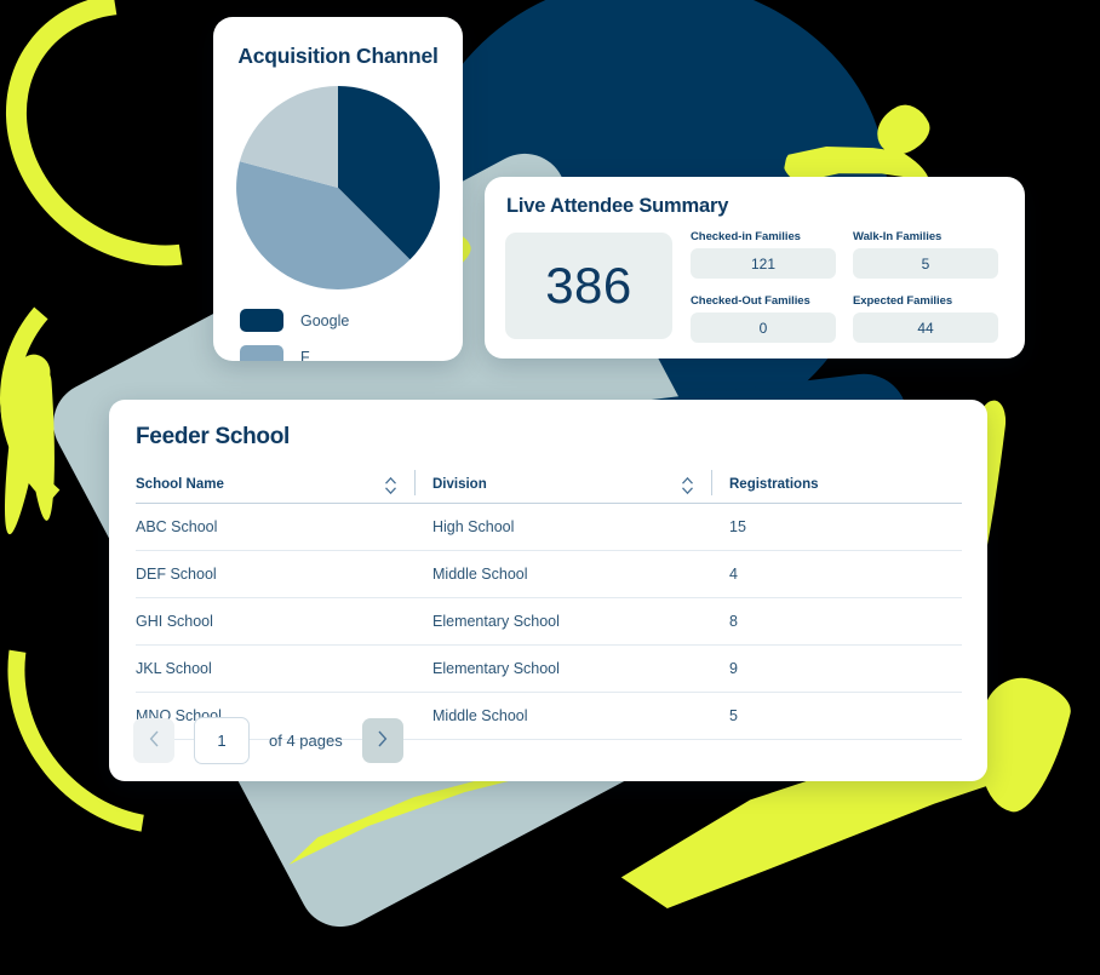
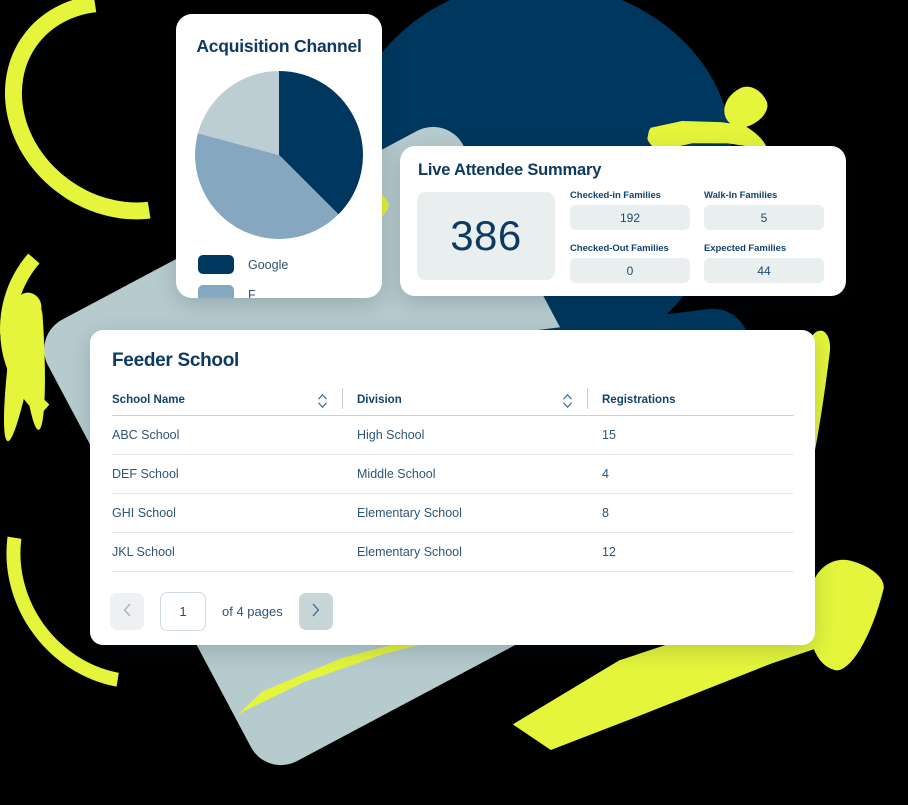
  Acquisition Channel
  Google
  F
  Live Attendee Summary
  386
  Checked-in Families
- 121
+ 192
  Walk-In Families
  5
  Checked-Out Families
  0
  Expected Families
  44
  Feeder School
  School Name	Division	Registrations
  ABC School	High School	15
  DEF School	Middle School	4
  GHI School	Elementary School	8
- JKL School	Elementary School	9
+ JKL School	Elementary School	12
- MNO School	Middle School	5
  1
  of 4 pages
